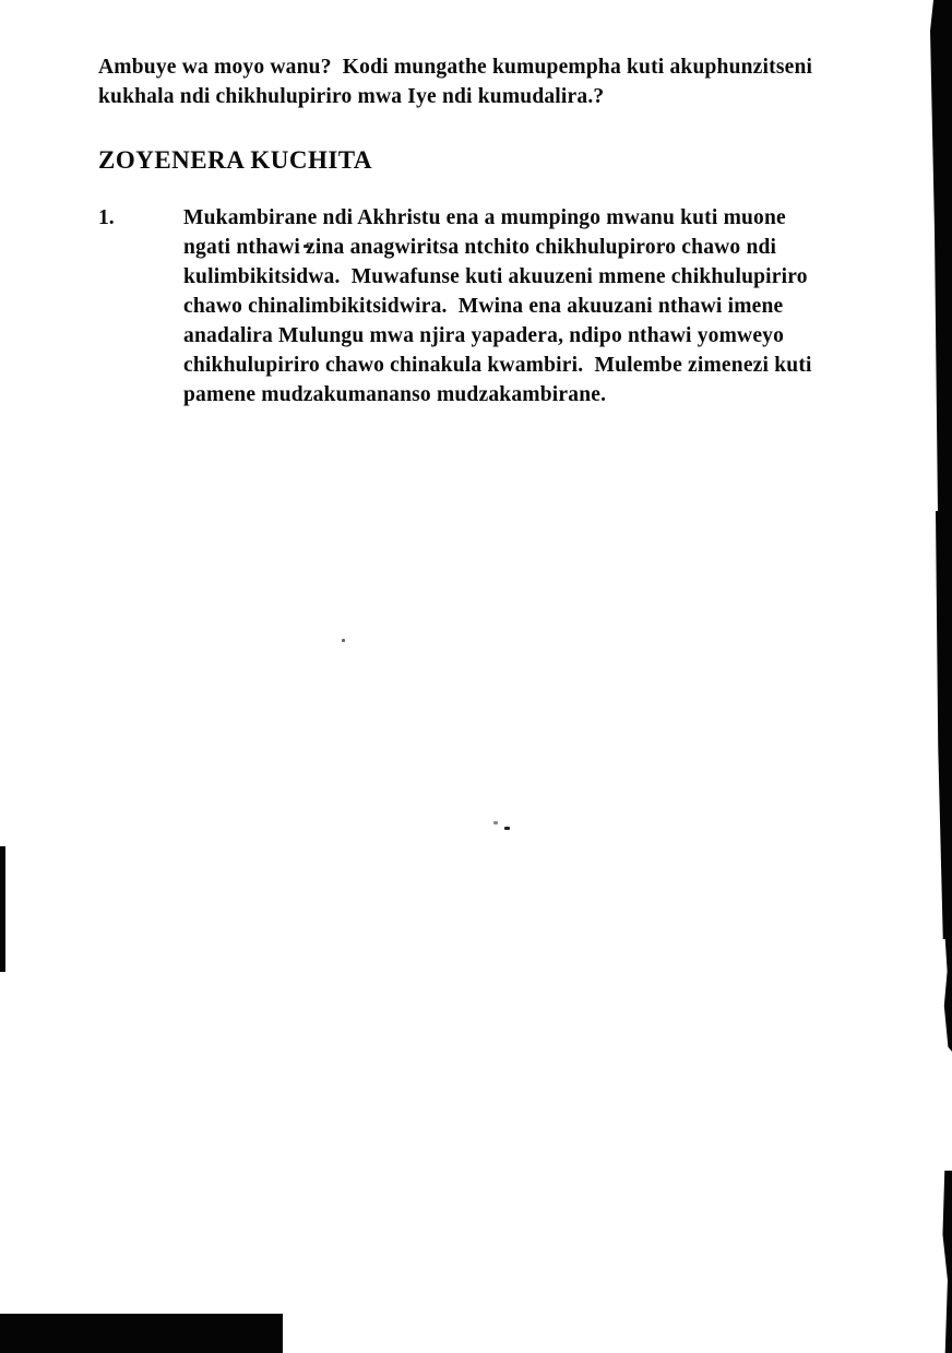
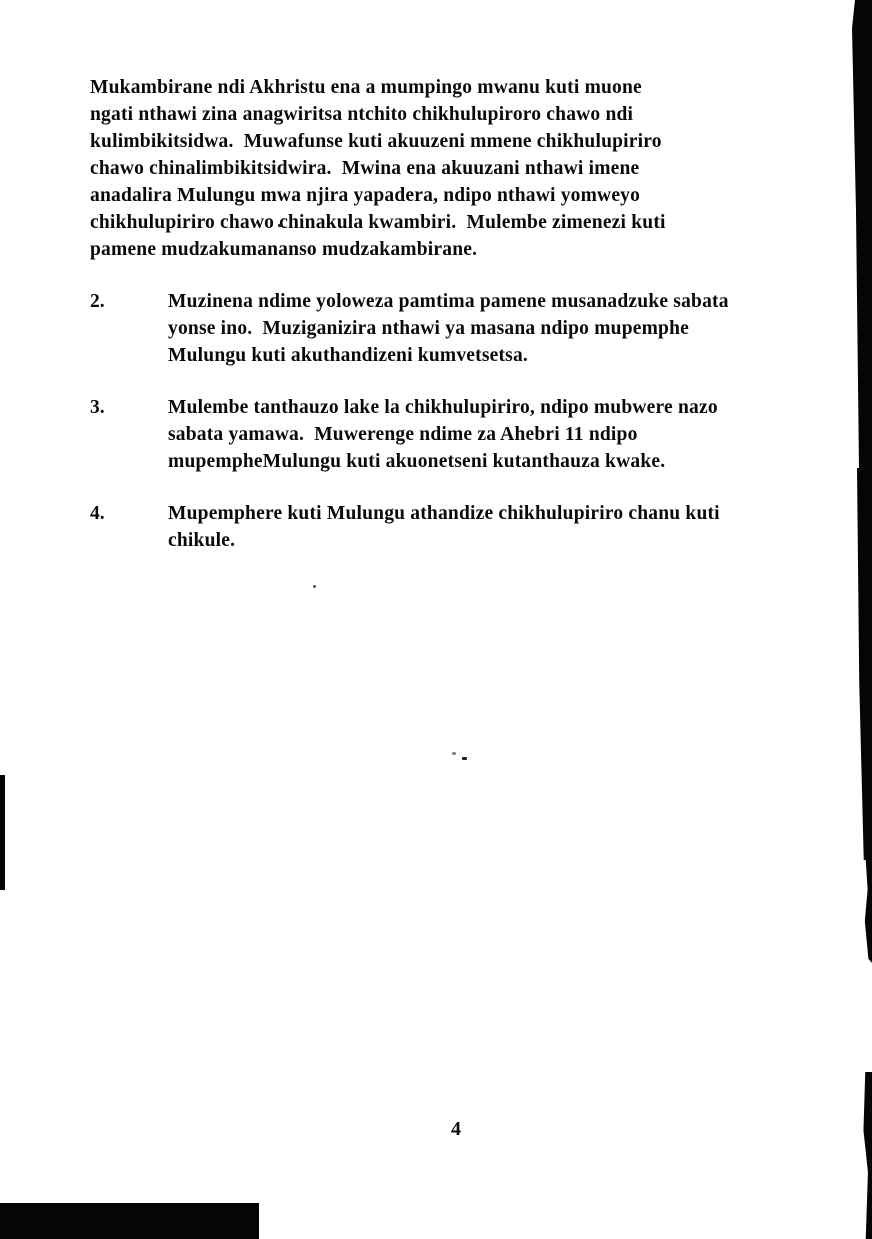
- Ambuye wa moyo wanu? Kodi mungathe kumupempha kuti akuphunzitseni
- kukhala ndi chikhulupiriro mwa Iye ndi kumudalira.?
- ZOYENERA KUCHITA
- 1.
  Mukambirane ndi Akhristu ena a mumpingo mwanu kuti muone
  ngati nthawi zina anagwiritsa ntchito chikhulupiroro chawo ndi
  kulimbikitsidwa. Muwafunse kuti akuuzeni mmene chikhulupiriro
  chawo chinalimbikitsidwira. Mwina ena akuuzani nthawi imene
  anadalira Mulungu mwa njira yapadera, ndipo nthawi yomweyo
  chikhulupiriro chawo chinakula kwambiri. Mulembe zimenezi kuti
  pamene mudzakumananso mudzakambirane.
+ 2.
+ Muzinena ndime yoloweza pamtima pamene musanadzuke sabata
+ yonse ino. Muziganizira nthawi ya masana ndipo mupemphe
+ Mulungu kuti akuthandizeni kumvetsetsa.
+ 3.
+ Mulembe tanthauzo lake la chikhulupiriro, ndipo mubwere nazo
+ sabata yamawa. Muwerenge ndime za Ahebri 11 ndipo
+ mupempheMulungu kuti akuonetseni kutanthauza kwake.
+ 4.
+ Mupemphere kuti Mulungu athandize chikhulupiriro chanu kuti
+ chikule.
+ 4
